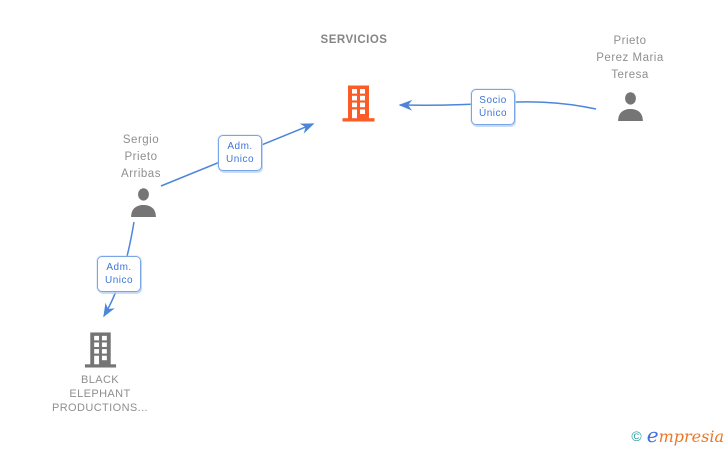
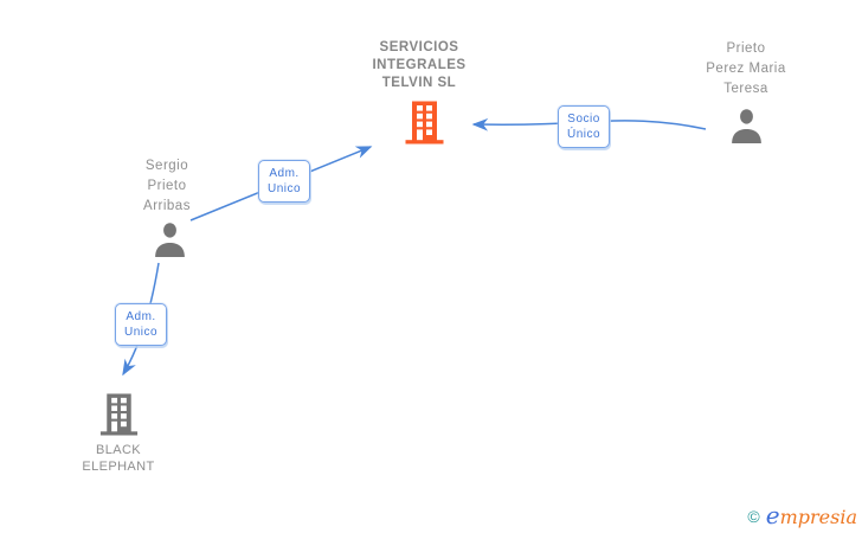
  SERVICIOS
+ INTEGRALES
+ TELVIN SL
  Prieto
  Perez Maria
  Teresa
  Sergio
  Prieto
  Arribas
  BLACK
  ELEPHANT
- PRODUCTIONS...
  Socio
  Único
  Adm.
  Unico
  Adm.
  Unico
  © empresia
